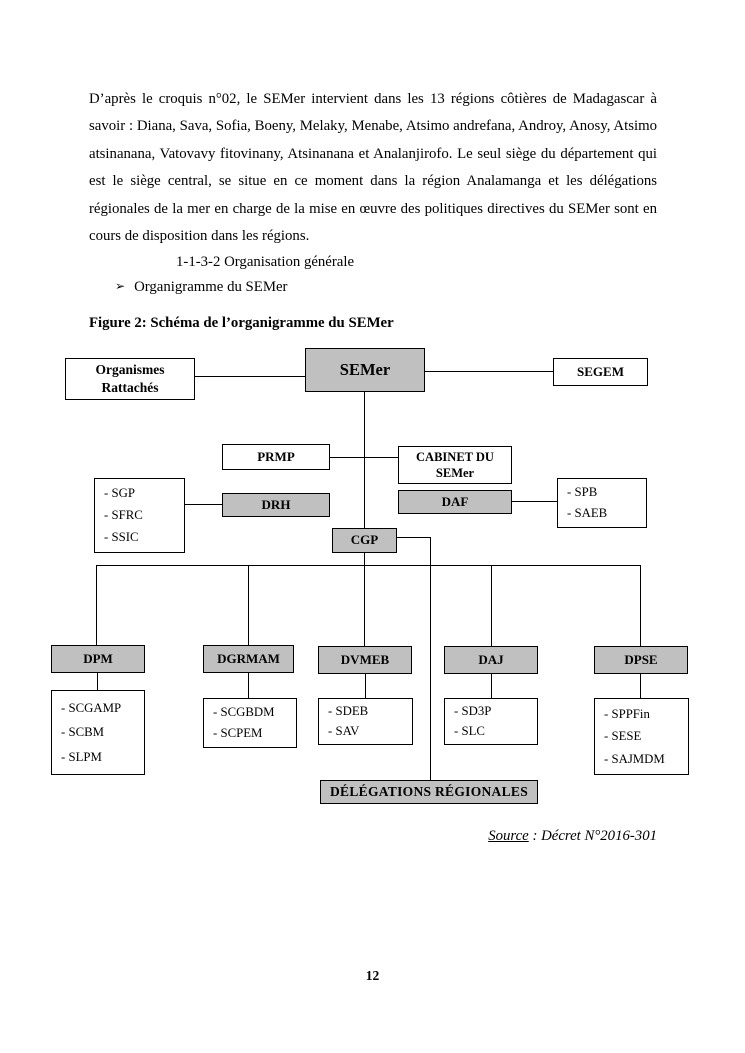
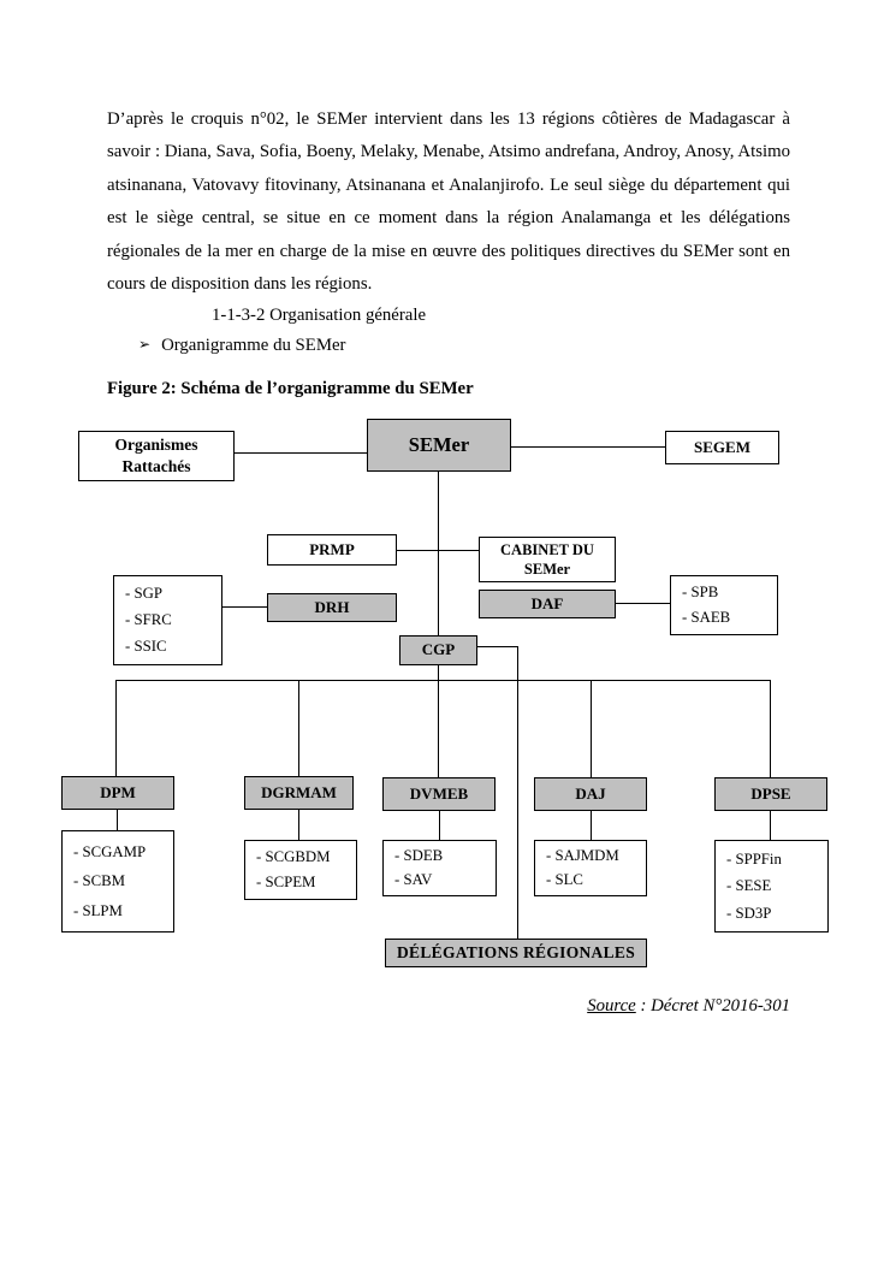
  D’après le croquis n°02, le SEMer intervient dans les 13 régions côtières de Madagascar à savoir : Diana, Sava, Sofia, Boeny, Melaky, Menabe, Atsimo andrefana, Androy, Anosy, Atsimo atsinanana, Vatovavy fitovinany, Atsinanana et Analanjirofo. Le seul siège du département qui est le siège central, se situe en ce moment dans la région Analamanga et les délégations régionales de la mer en charge de la mise en œuvre des politiques directives du SEMer sont en cours de disposition dans les régions.
  1-1-3-2 Organisation générale
  ➢ Organigramme du SEMer
  Figure 2: Schéma de l’organigramme du SEMer
  Organismes
  Rattachés
  SEMer
  SEGEM
  PRMP
  CABINET DU
  SEMer
  - SGP
  - SFRC
  - SSIC
  DRH
  DAF
  - SPB
  - SAEB
  CGP
  DPM
  DGRMAM
  DVMEB
  DAJ
  DPSE
  - SCGAMP
  - SCBM
  - SLPM
  - SCGBDM
  - SCPEM
  - SDEB
  - SAV
- - SD3P
+ - SAJMDM
  - SLC
  - SPPFin
  - SESE
- - SAJMDM
+ - SD3P
  DÉLÉGATIONS RÉGIONALES
  Source : Décret N°2016-301
- 12
